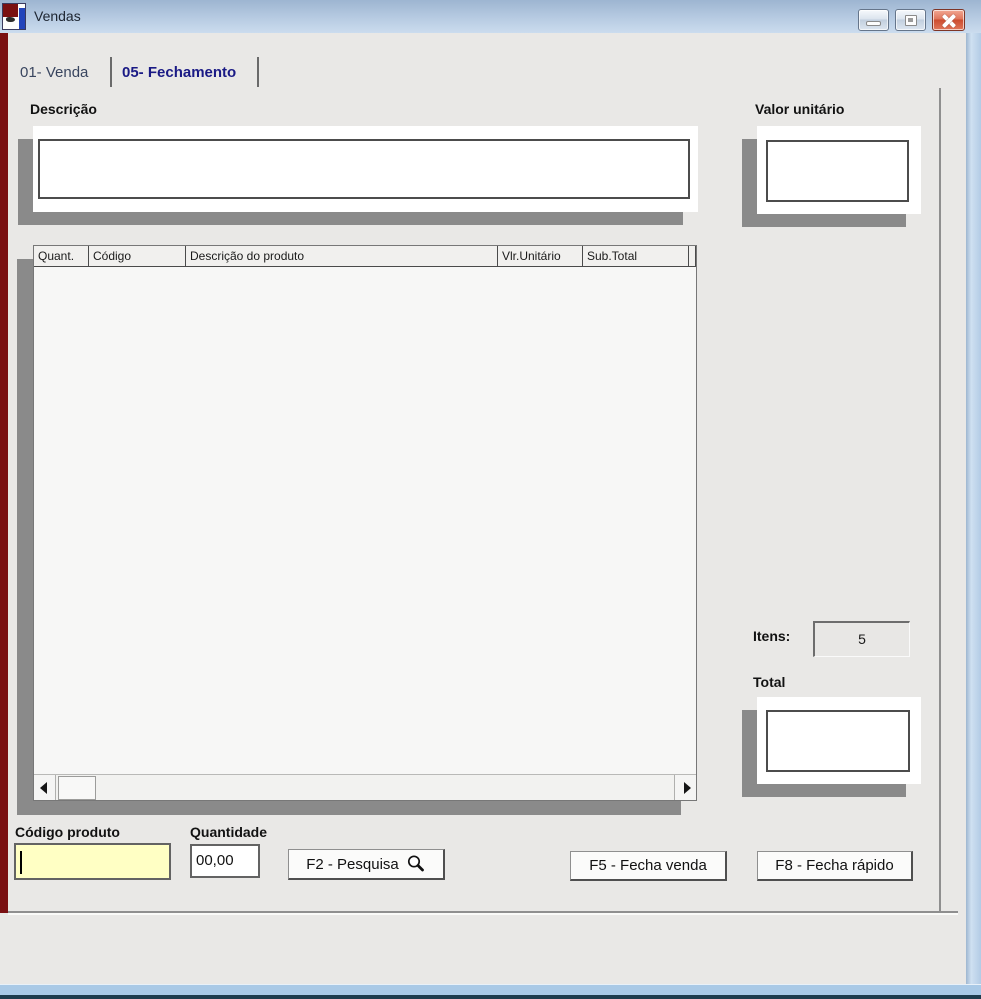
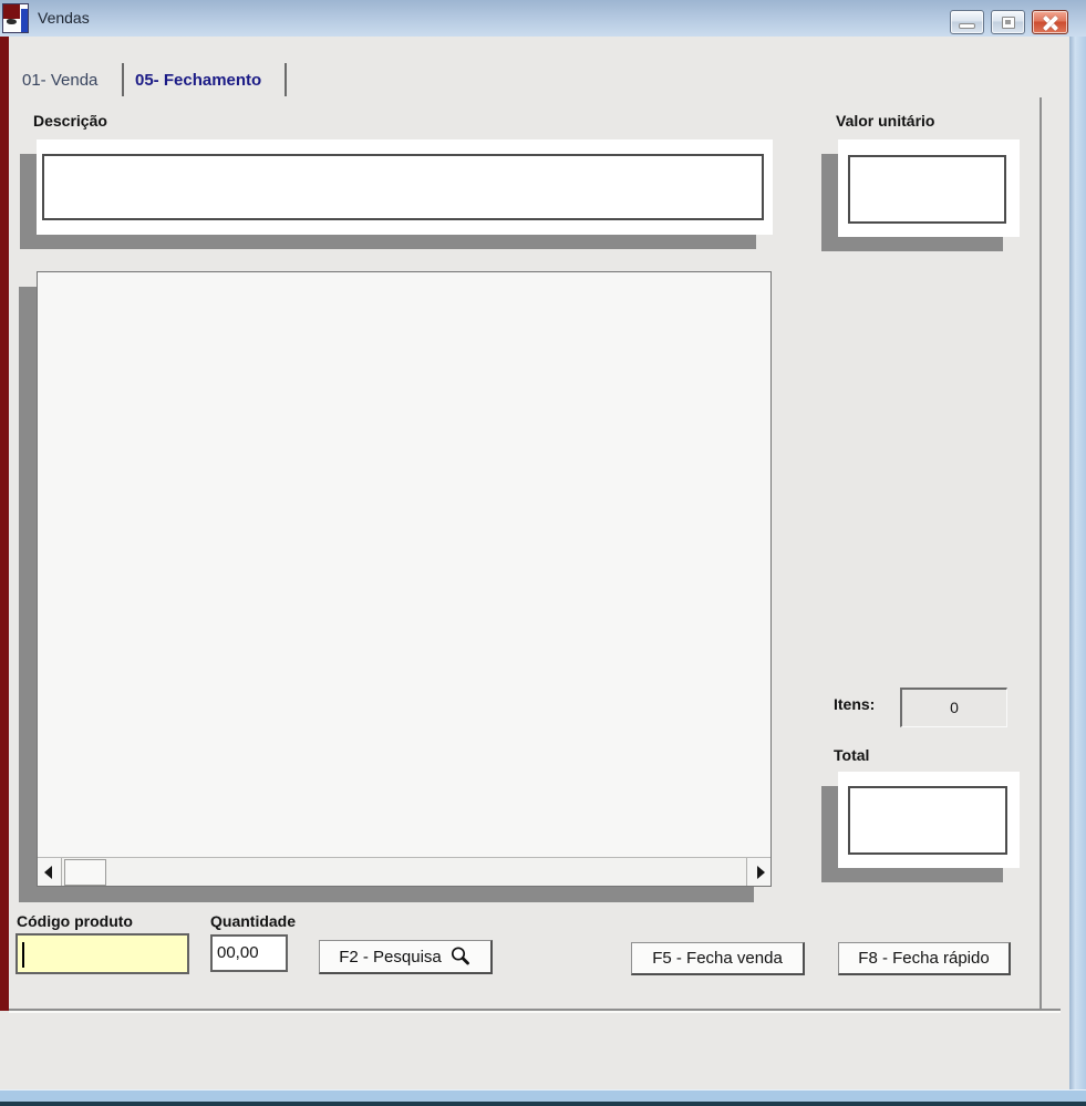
  Vendas
  01- Venda
  05- Fechamento
  Descrição
  Valor unitário
- Quant.
- Código
- Descrição do produto
- Vlr.Unitário
- Sub.Total
  Itens:
- 5
+ 0
  Total
  Código produto
  Quantidade
  00,00
  F2 - Pesquisa
  F5 - Fecha venda
  F8 - Fecha rápido
